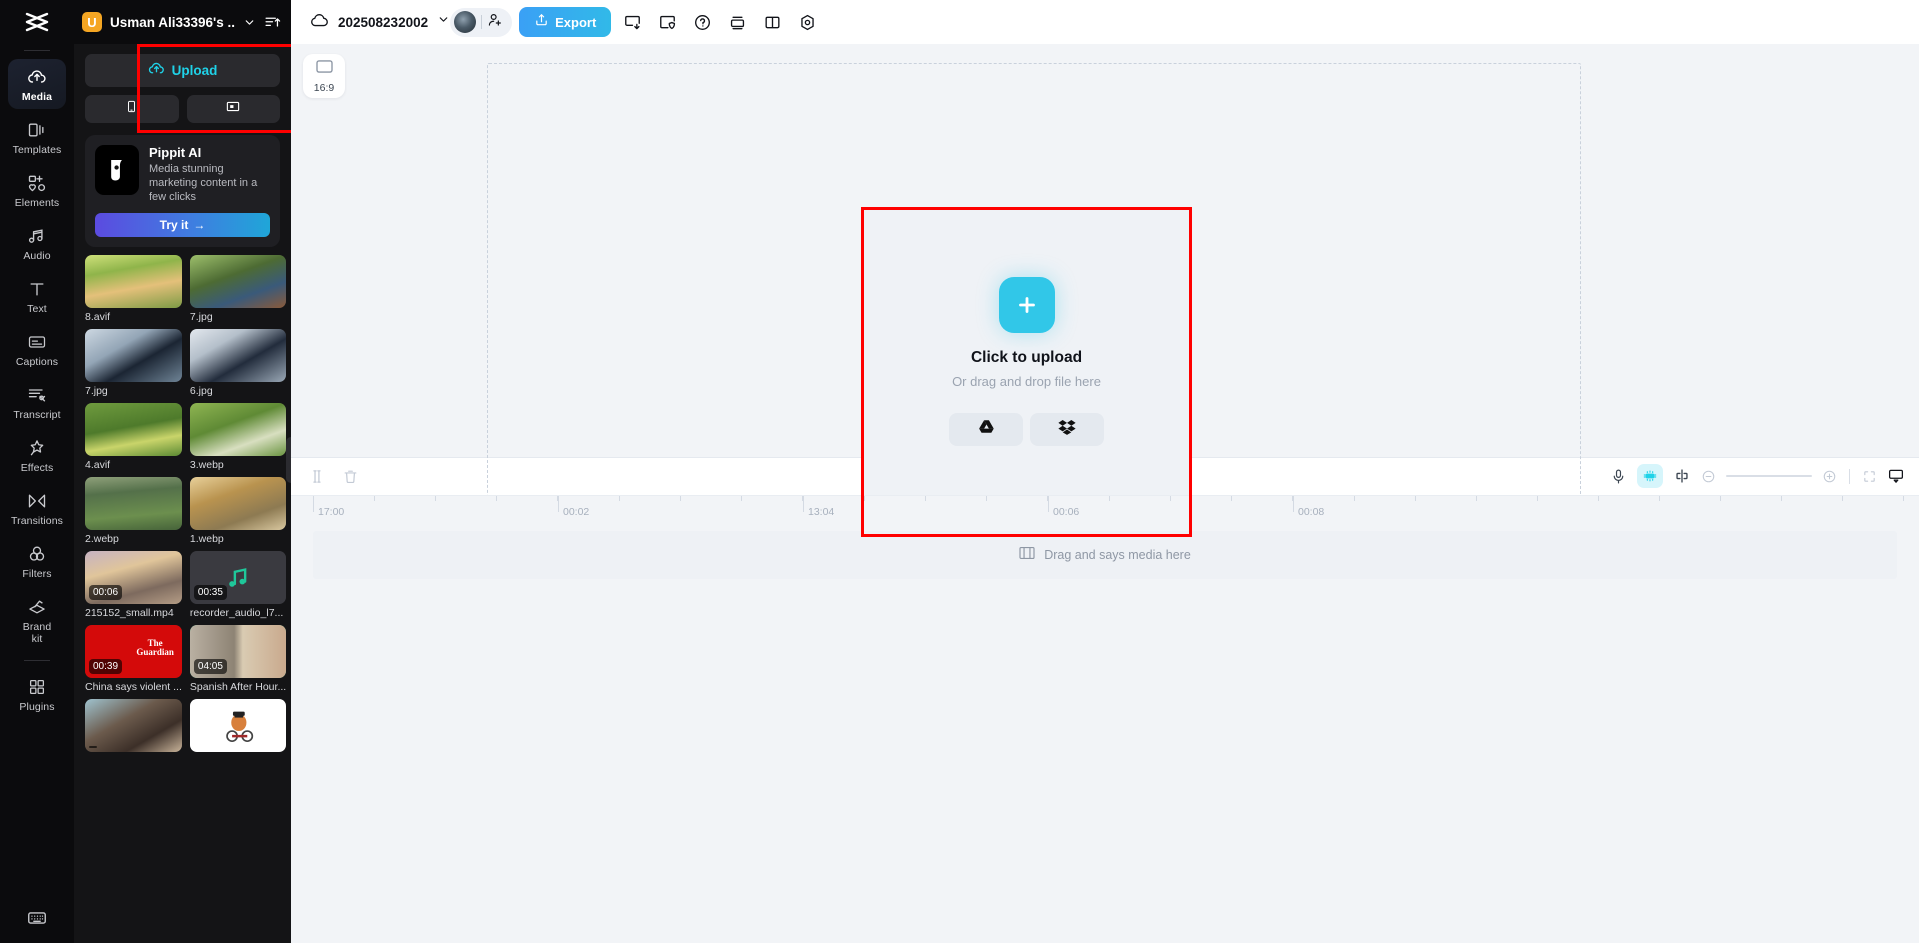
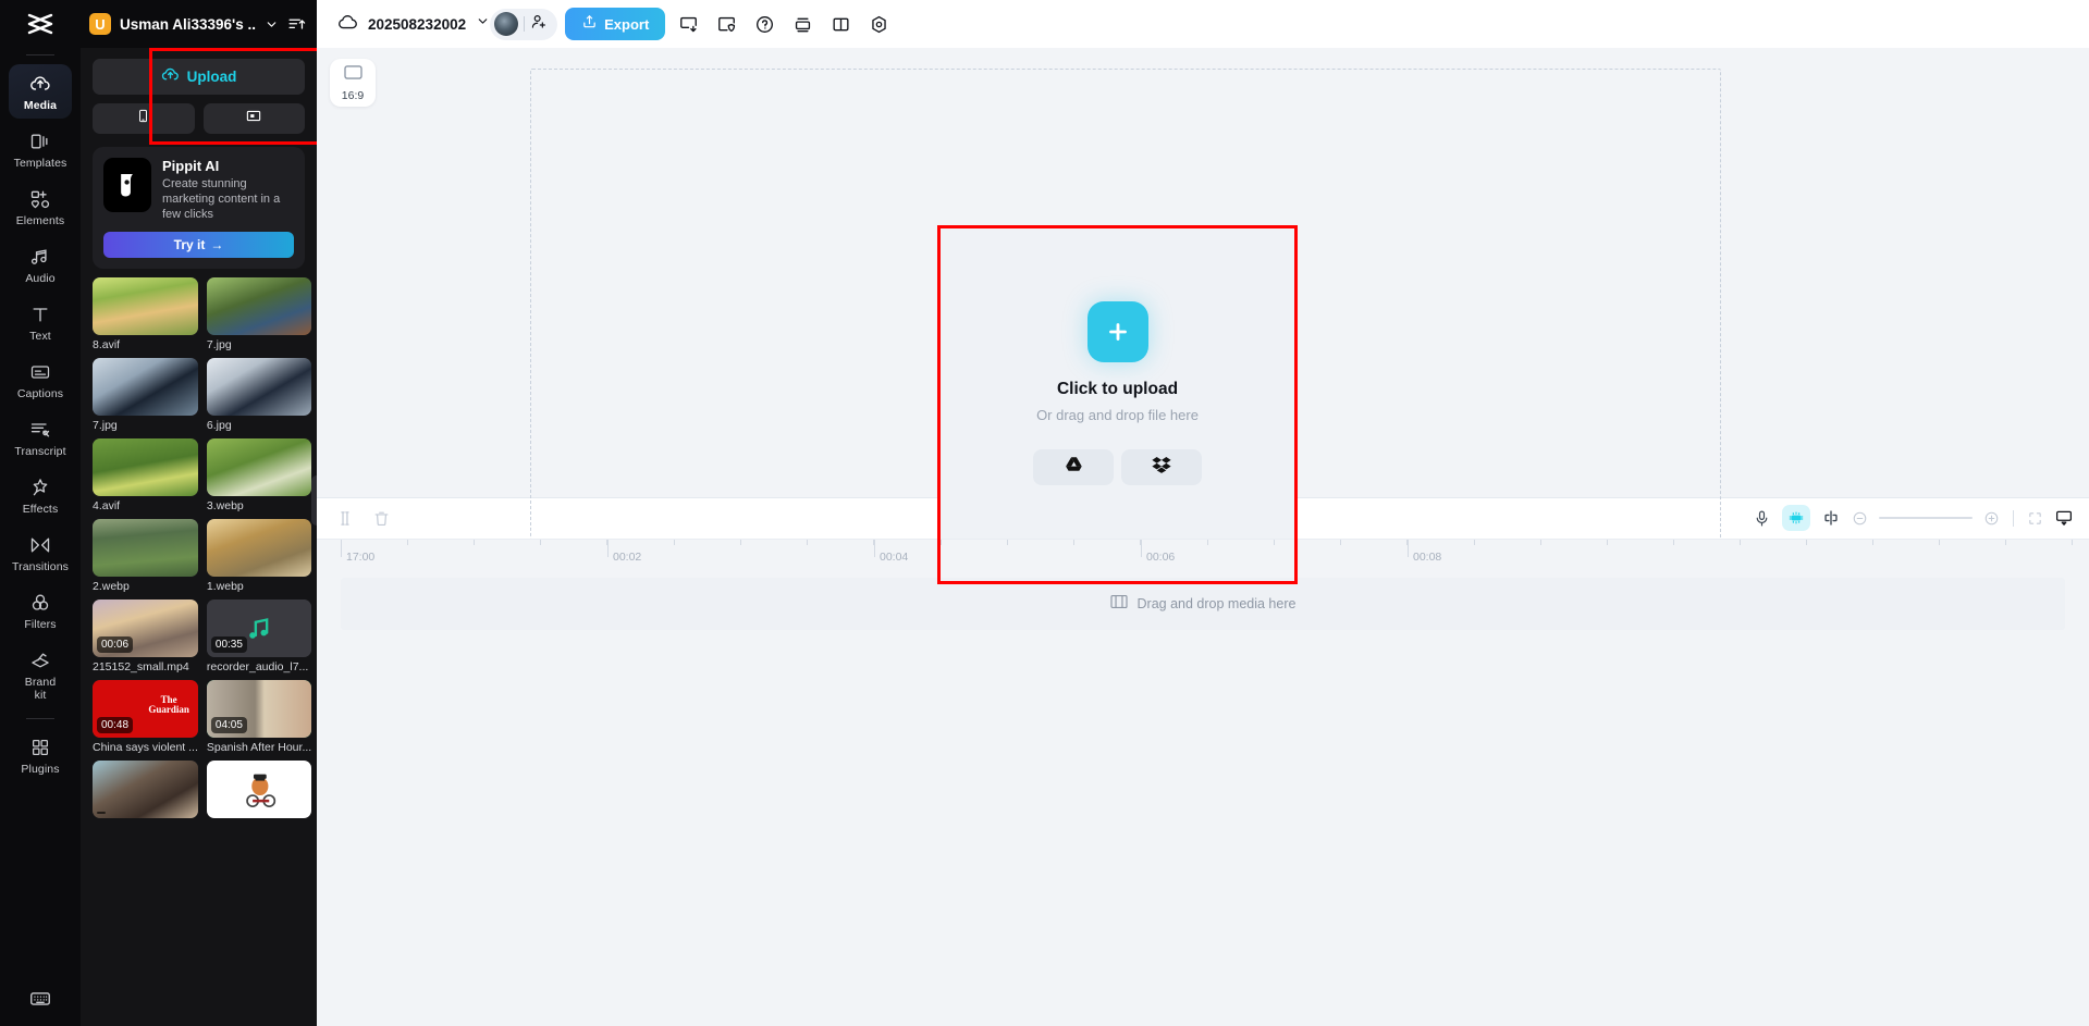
  Media
  Templates
  Elements
  Audio
  Text
  Captions
  Transcript
  Effects
  Transitions
  Filters
  Brand
  kit
  Plugins
  U
  Usman Ali33396's ..
  Upload
  Pippit AI
- Media stunning marketing content in a few clicks
+ Create stunning marketing content in a few clicks
  Try it
  →
  8.avif
  7.jpg
  7.jpg
  6.jpg
  4.avif
  3.webp
  2.webp
  1.webp
  00:06
  215152_small.mp4
  00:35
  recorder_audio_l7...
  The
  Guardian
- 00:39
+ 00:48
  China says violent ...
  04:05
  Spanish After Hour...
  202508232002
  Export
  16:9
  Click to upload
  Or drag and drop file here
  17:00
  00:02
- 13:04
+ 00:04
  00:06
  00:08
- Drag and says media here
+ Drag and drop media here
